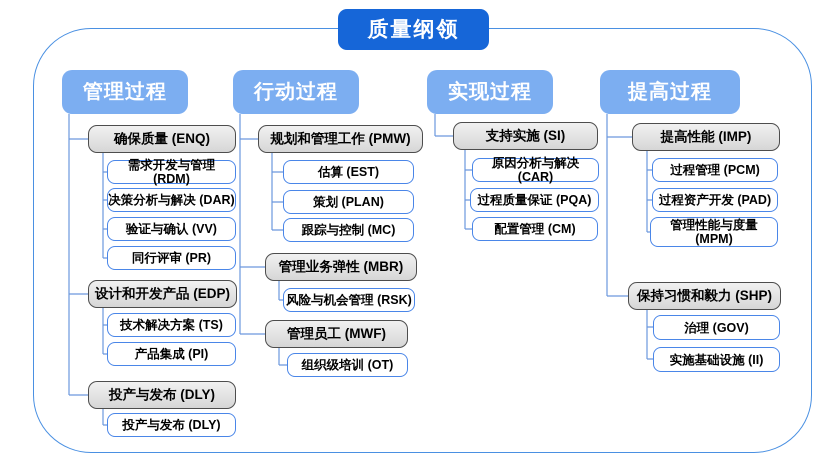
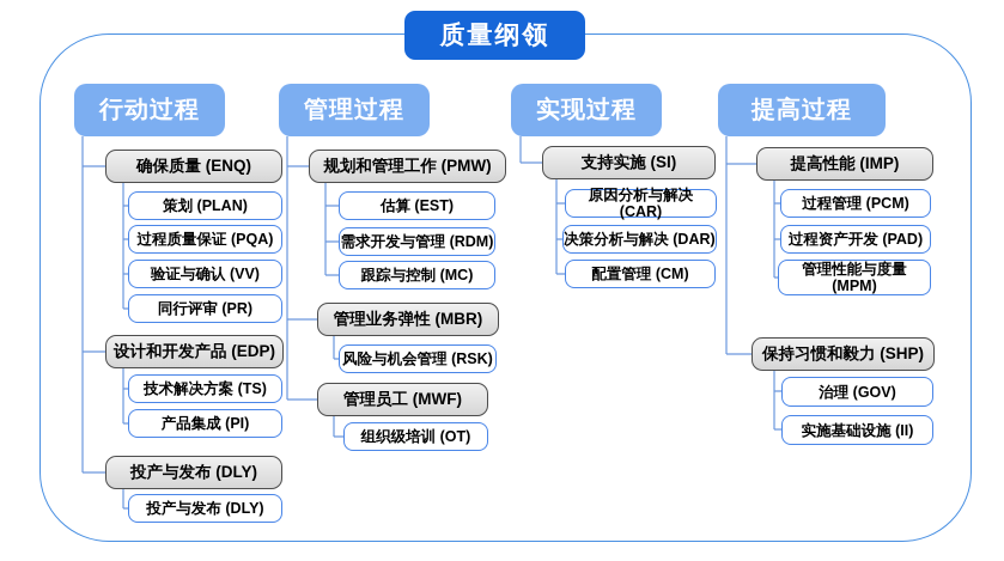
  质量纲领
- 管理过程
+ 行动过程
  确保质量 (ENQ)
- 需求开发与管理 (RDM)
+ 策划 (PLAN)
- 决策分析与解决 (DAR)
+ 过程质量保证 (PQA)
  验证与确认 (VV)
  同行评审 (PR)
  设计和开发产品 (EDP)
  技术解决方案 (TS)
  产品集成 (PI)
  投产与发布 (DLY)
  投产与发布 (DLY)
- 行动过程
+ 管理过程
  规划和管理工作 (PMW)
  估算 (EST)
- 策划 (PLAN)
+ 需求开发与管理 (RDM)
  跟踪与控制 (MC)
  管理业务弹性 (MBR)
  风险与机会管理 (RSK)
  管理员工 (MWF)
  组织级培训 (OT)
  实现过程
  支持实施 (SI)
  原因分析与解决 (CAR)
- 过程质量保证 (PQA)
+ 决策分析与解决 (DAR)
  配置管理 (CM)
  提高过程
  提高性能 (IMP)
  过程管理 (PCM)
  过程资产开发 (PAD)
  管理性能与度量
  (MPM)
  保持习惯和毅力 (SHP)
  治理 (GOV)
  实施基础设施 (II)
